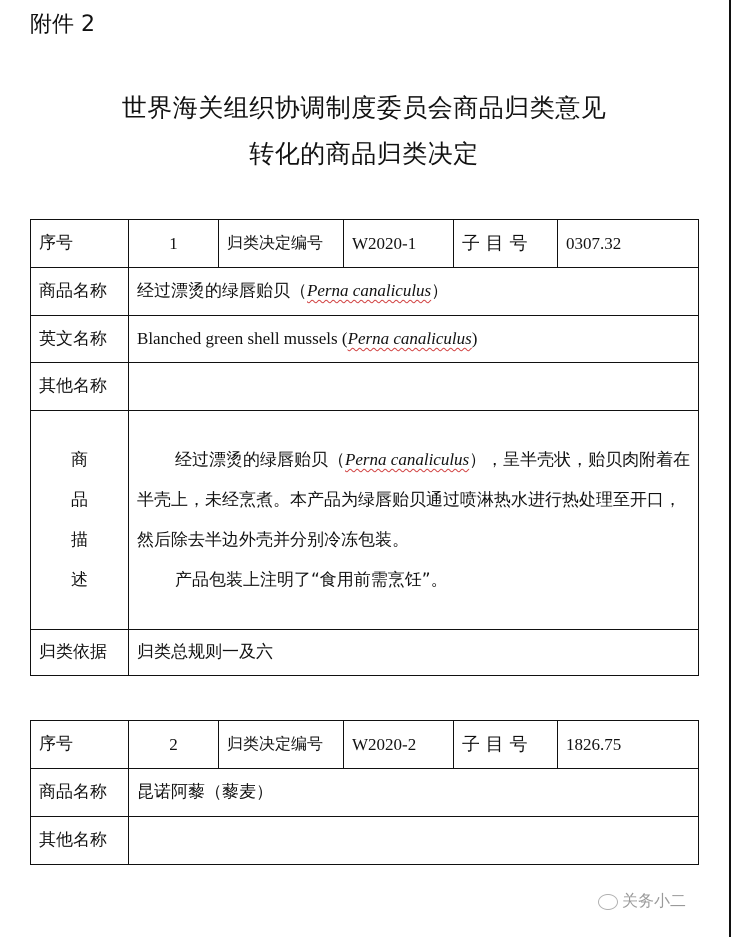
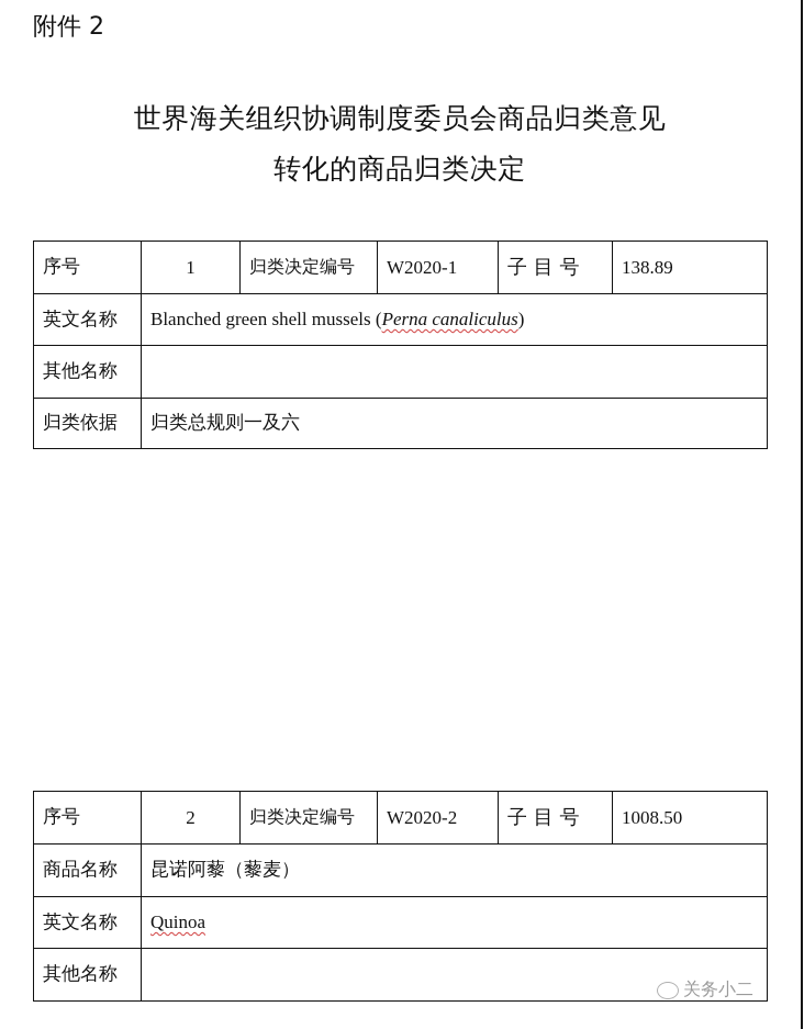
  附件 2
  世界海关组织协调制度委员会商品归类意见
  转化的商品归类决定
- 序号	1	归类决定编号	W2020-1	子 目 号	0307.32
+ 序号	1	归类决定编号	W2020-1	子 目 号	138.89
- 商品名称	经过漂烫的绿唇贻贝（Perna canaliculus）
  英文名称	Blanched green shell mussels (Perna canaliculus)
  其他名称
- 商 品 描 述	经过漂烫的绿唇贻贝（Perna canaliculus），呈半壳状，贻贝肉附着在半壳上，未经烹煮。本产品为绿唇贻贝通过喷淋热水进行热处理至开口，然后除去半边外壳并分别冷冻包装。 产品包装上注明了“食用前需烹饪”。
  归类依据	归类总规则一及六
- 序号	2	归类决定编号	W2020-2	子 目 号	1826.75
+ 序号	2	归类决定编号	W2020-2	子 目 号	1008.50
  商品名称	昆诺阿藜（藜麦）
+ 英文名称	Quinoa
  其他名称
  关务小二
